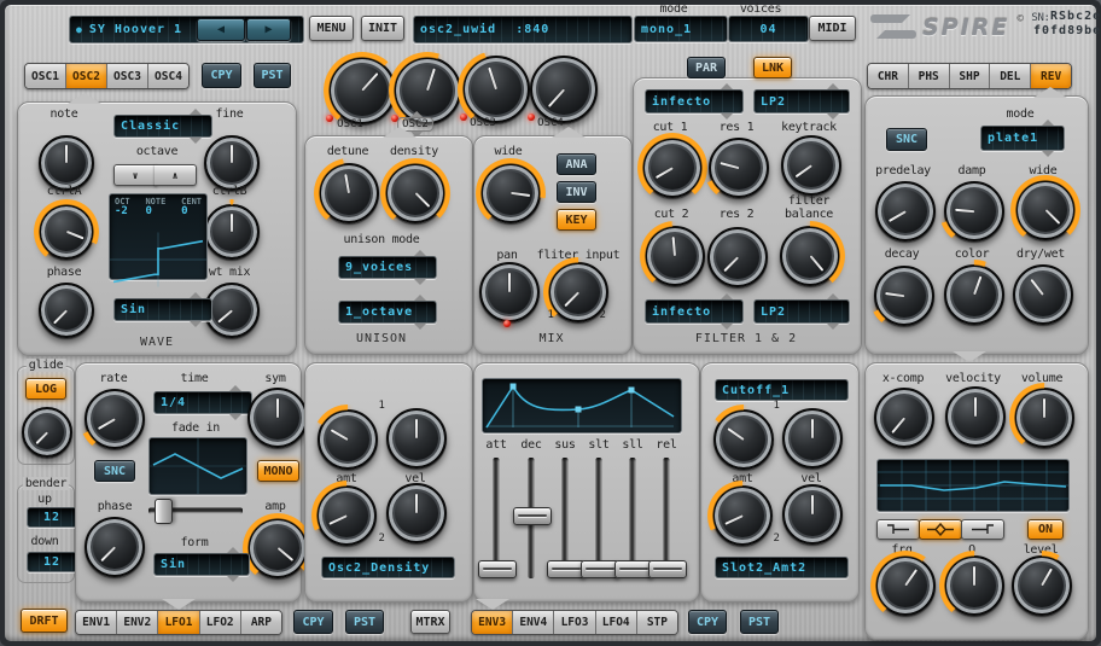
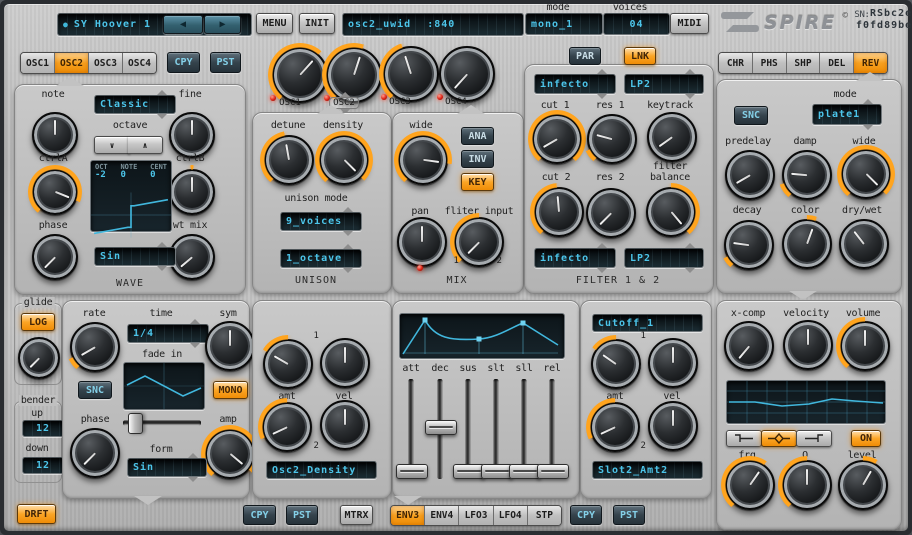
  ●
  SY Hoover 1
  ◀
  ▶
  MENU
  INIT
  osc2_uwid
  :840
  mode
  mono_1
  voices
  04
  MIDI
  SPIRE
  ©
  SN:
  RSbc2e
  f0fd89be
  OSC1
  OSC2
  OSC3
  OSC4
  CPY
  PST
  OSC1
  OSC2
  OSC3
  OSC4
  note
  Classic
  fine
  octave
  ∨
  ∧
  ctrlA
  ctrlB
  OCT
  -2
  NOTE
  0
  CENT
  0
  phase
  wt mix
  Sin
  WAVE
  detune
  density
  unison mode
  9_voices
  1_octave
  UNISON
  wide
  ANA
  INV
  KEY
  pan
  fliter input
  1
  2
  MIX
  PAR
  LNK
  infecto
  LP2
  cut 1
  res 1
  keytrack
  filter
  balance
  cut 2
  res 2
  infecto
  LP2
  FILTER 1 & 2
  CHR
  PHS
  SHP
  DEL
  REV
  SNC
  mode
  plate1
  predelay
  damp
  wide
  decay
  color
  dry/wet
  glide
  LOG
  bender
  up
  12
  down
  12
  DRFT
  rate
  time
  sym
  1/4
  fade in
  SNC
  MONO
  phase
  amp
  form
  Sin
  1
  amt
  vel
  2
  Osc2_Density
  att
  dec
  sus
  slt
  sll
  rel
  Cutoff_1
  1
  amt
  vel
  2
  Slot2_Amt2
  x-comp
  velocity
  volume
  ON
- ENV1
- ENV2
- LFO1
- LFO2
- ARP
  CPY
  PST
  MTRX
  ENV3
  ENV4
  LFO3
  LFO4
  STP
  CPY
  PST
